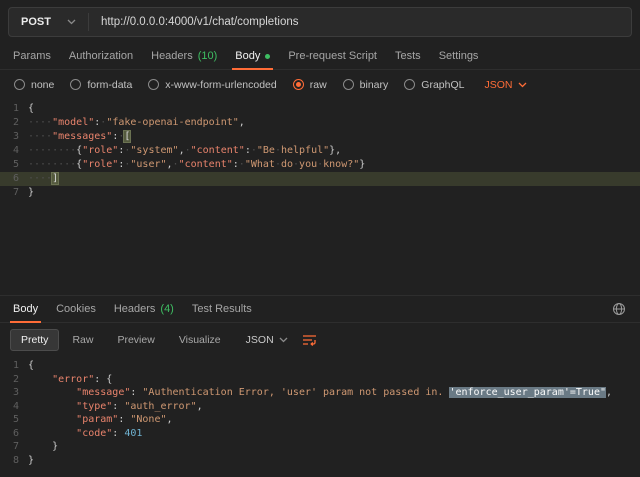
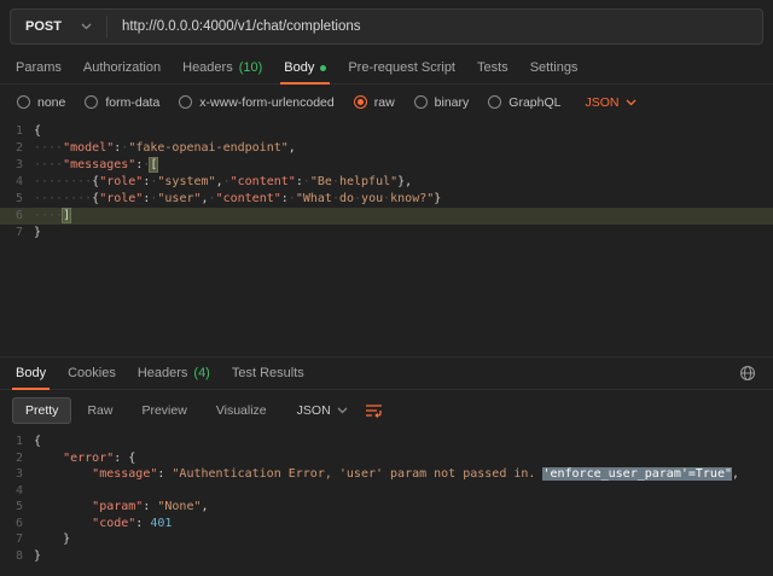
  POST
  http://0.0.0.0:4000/v1/chat/completions
  Params
  Authorization
  Headers
  (10)
  Body
  Pre-request Script
  Tests
  Settings
  none
  form-data
  x-www-form-urlencoded
  raw
  binary
  GraphQL
  JSON
  1
  {
  2
  ····"model":·"fake-openai-endpoint",
  3
  ····"messages":·[
  4
  ········{"role":·"system",·"content":·"Be·helpful"},
  5
  ········{"role":·"user",·"content":·"What·do·you·know?"}
  6
  ····]
  7
  }
  Body
  Cookies
  Headers
  (4)
  Test Results
  Pretty
  Raw
  Preview
  Visualize
  JSON
  1
  {
  2
  "error": {
  3
  "message": "Authentication Error, 'user' param not passed in. 'enforce_user_param'=True",
  4
- "type": "auth_error",
  5
  "param": "None",
  6
  "code": 401
  7
  }
  8
  }
